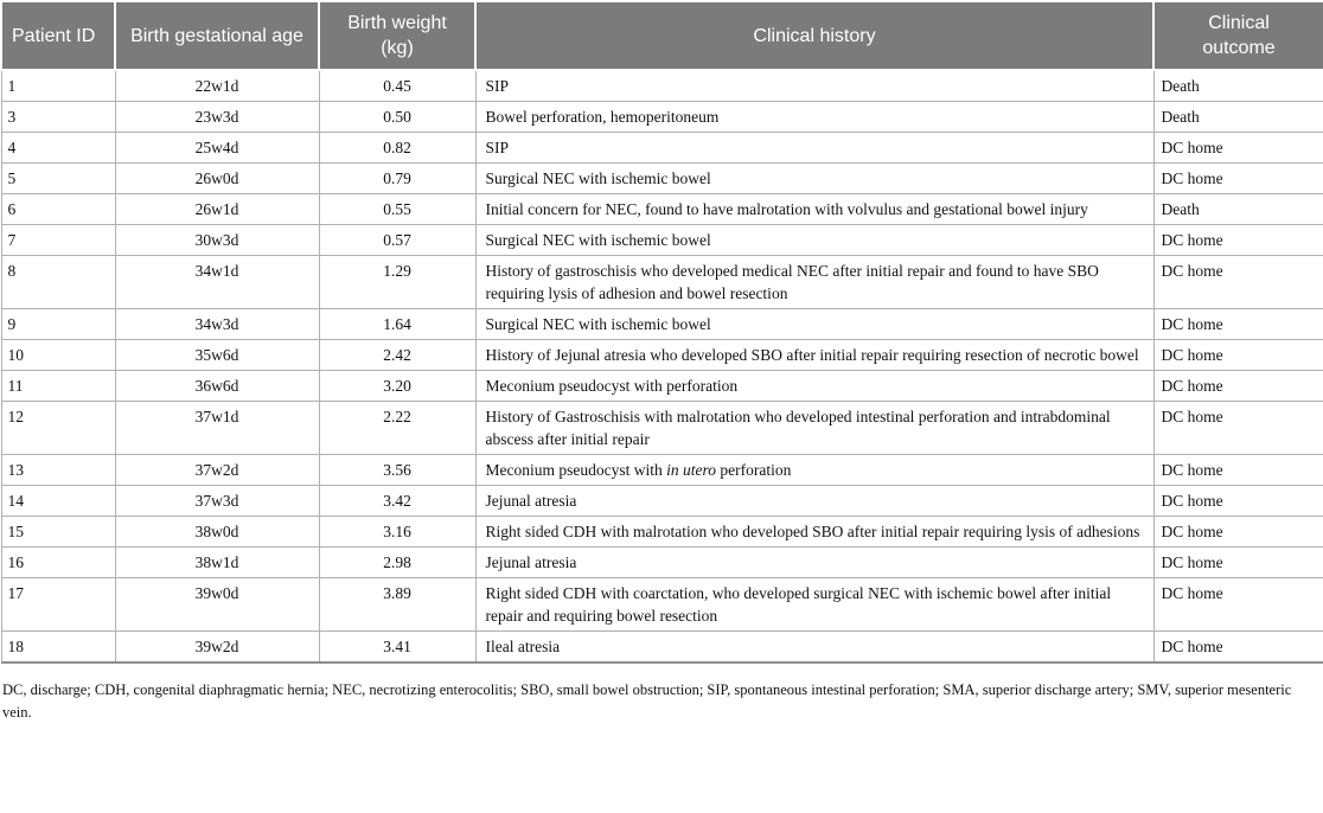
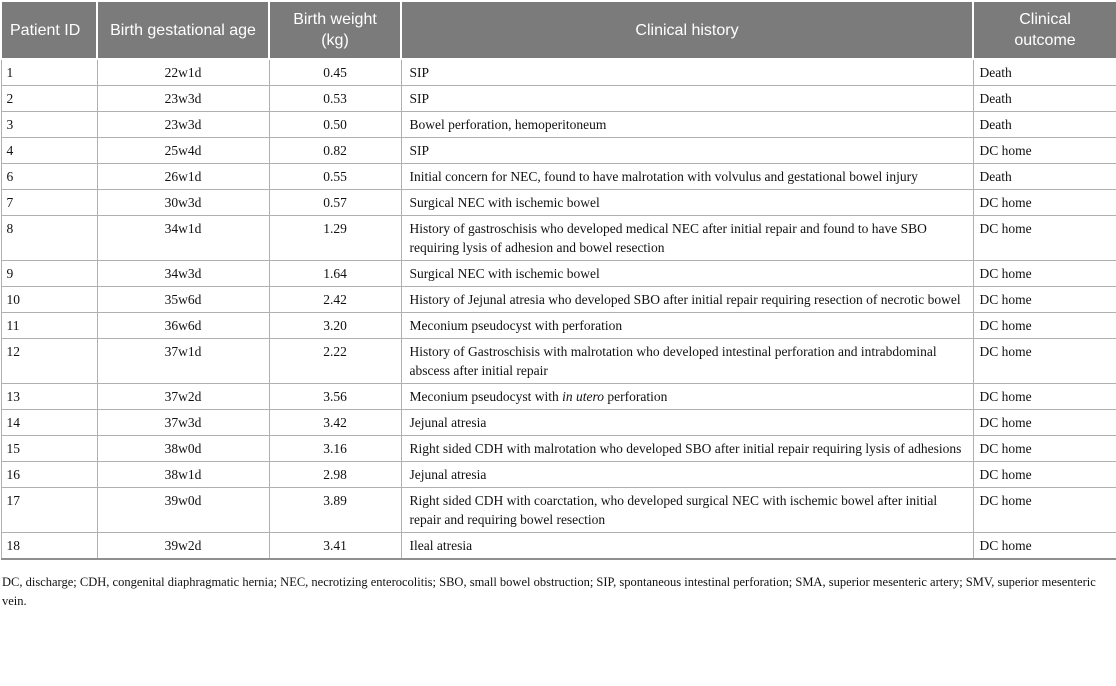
  Patient ID	Birth gestational age	Birth weight (kg)	Clinical history	Clinical outcome
  1	22w1d	0.45	SIP	Death
+ 2	23w3d	0.53	SIP	Death
  3	23w3d	0.50	Bowel perforation, hemoperitoneum	Death
  4	25w4d	0.82	SIP	DC home
- 5	26w0d	0.79	Surgical NEC with ischemic bowel	DC home
  6	26w1d	0.55	Initial concern for NEC, found to have malrotation with volvulus and gestational bowel injury	Death
  7	30w3d	0.57	Surgical NEC with ischemic bowel	DC home
  8	34w1d	1.29	History of gastroschisis who developed medical NEC after initial repair and found to have SBO requiring lysis of adhesion and bowel resection	DC home
  9	34w3d	1.64	Surgical NEC with ischemic bowel	DC home
  10	35w6d	2.42	History of Jejunal atresia who developed SBO after initial repair requiring resection of necrotic bowel	DC home
  11	36w6d	3.20	Meconium pseudocyst with perforation	DC home
  12	37w1d	2.22	History of Gastroschisis with malrotation who developed intestinal perforation and intrabdominal abscess after initial repair	DC home
  13	37w2d	3.56	Meconium pseudocyst with in utero perforation	DC home
  14	37w3d	3.42	Jejunal atresia	DC home
  15	38w0d	3.16	Right sided CDH with malrotation who developed SBO after initial repair requiring lysis of adhesions	DC home
  16	38w1d	2.98	Jejunal atresia	DC home
  17	39w0d	3.89	Right sided CDH with coarctation, who developed surgical NEC with ischemic bowel after initial repair and requiring bowel resection	DC home
  18	39w2d	3.41	Ileal atresia	DC home
- DC, discharge; CDH, congenital diaphragmatic hernia; NEC, necrotizing enterocolitis; SBO, small bowel obstruction; SIP, spontaneous intestinal perforation; SMA, superior discharge artery; SMV, superior mesenteric vein.
+ DC, discharge; CDH, congenital diaphragmatic hernia; NEC, necrotizing enterocolitis; SBO, small bowel obstruction; SIP, spontaneous intestinal perforation; SMA, superior mesenteric artery; SMV, superior mesenteric vein.
